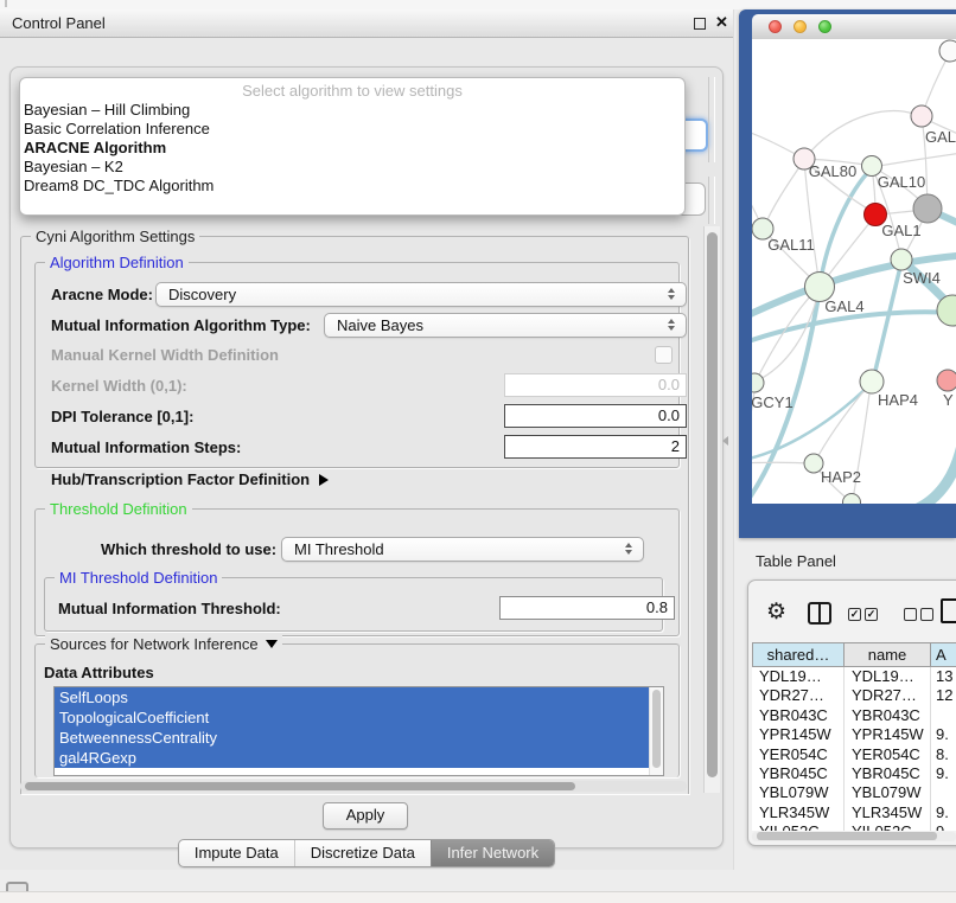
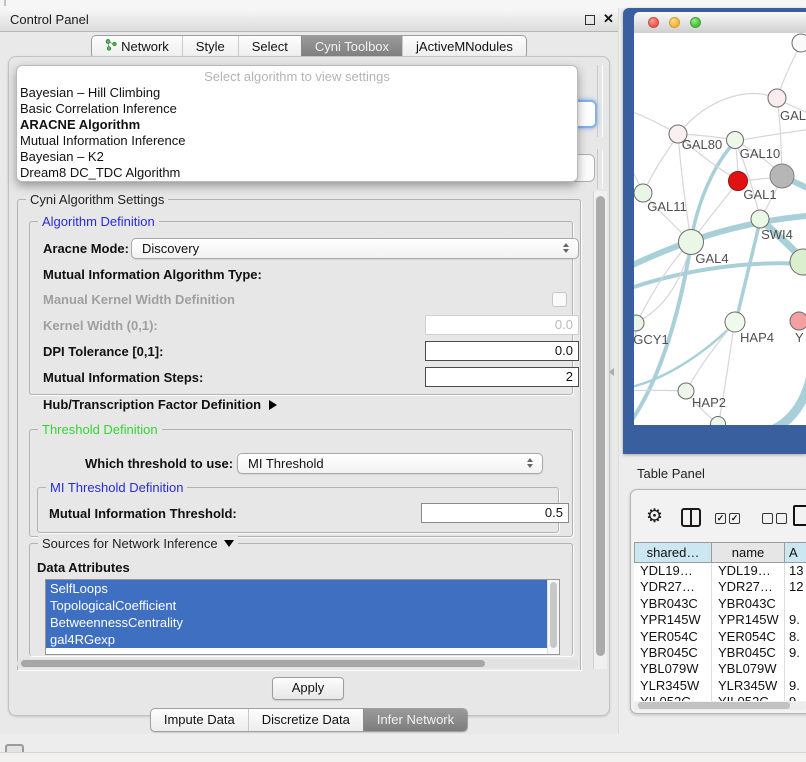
  Control Panel
  ✕
+ Network
+ Style
+ Select
+ Cyni Toolbox
+ jActiveMNodules
  Cyni Algorithm Settings
  Algorithm Definition
  Aracne Mode:
  Discovery
  Mutual Information Algorithm Type:
- Naive Bayes
  Manual Kernel Width Definition
  Kernel Width (0,1):
  0.0
  DPI Tolerance [0,1]:
  0.0
  Mutual Information Steps:
  2
  Hub/Transcription Factor Definition
  Threshold Definition
  Which threshold to use:
  MI Threshold
  MI Threshold Definition
  Mutual Information Threshold:
- 0.8
+ 0.5
  Sources for Network Inference
  Data Attributes
  SelfLoops
  TopologicalCoefficient
  BetweennessCentrality
  gal4RGexp
  Apply
  Select algorithm to view settings
  Bayesian – Hill Climbing
  Basic Correlation Inference
  ARACNE Algorithm
+ Mutual Information Inference
  Bayesian – K2
  Dream8 DC_TDC Algorithm
  Impute Data
  Discretize Data
  Infer Network
  GAL
  GAL80
  GAL10
  GAL1
  GAL11
  SWI4
  GAL4
  GCY1
  HAP4
  Y
  HAP2
  Table Panel
  ⚙
  ✓ ✓
  shared…
  name
  A
  YDL19…
  YDL19…
  13
  YDR27…
  YDR27…
  12
  YBR043C
  YBR043C
  YPR145W
  YPR145W
  9.
  YER054C
  YER054C
  8.
  YBR045C
  YBR045C
  9.
  YBL079W
  YBL079W
  YLR345W
  YLR345W
  9.
